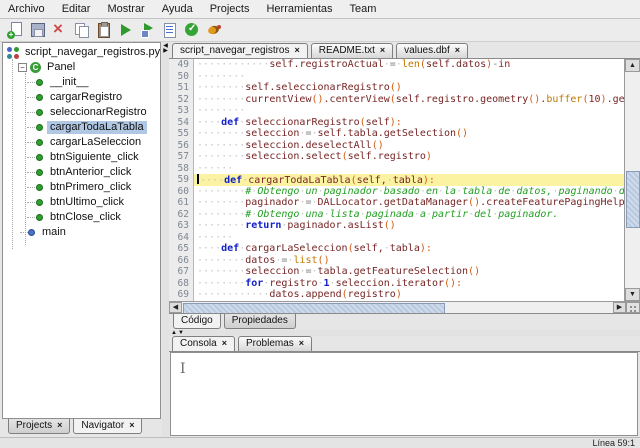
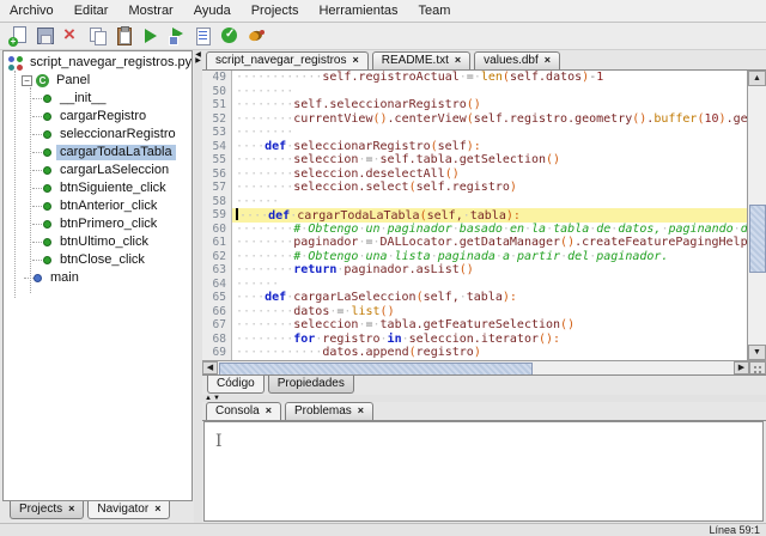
  Archivo
  Editar
  Mostrar
  Ayuda
  Projects
  Herramientas
  Team
  script_navegar_registros.py
  −
  C
  Panel
  __init__
  cargarRegistro
  seleccionarRegistro
  cargarTodaLaTabla
  cargarLaSeleccion
  btnSiguiente_click
  btnAnterior_click
  btnPrimero_click
  btnUltimo_click
  btnClose_click
  main
  Projects
  ×
  Navigator
  ×
  script_navegar_registros
  ×
  README.txt
  ×
  values.dbf
  ×
  49
  50
  51
  52
  53
  54
  55
  56
  57
  58
  59
  60
  61
  62
  63
  64
  65
  66
  67
  68
  69
- ············self.registroActual·=·len(self.datos)-in
+ ············self.registroActual·=·len(self.datos)-1
  ········
  ········self.seleccionarRegistro()
  ········currentView().centerView(self.registro.geometry().buffer(10).ge
  ········
  ····def·seleccionarRegistro(self):
  ········seleccion·=·self.tabla.getSelection()
  ········seleccion.deselectAll()
  ········seleccion.select(self.registro)
  ······
  ····def·cargarTodaLaTabla(self,·tabla):
  ········#·Obtengo·un·paginador·basado·en·la·tabla·de·datos,·paginando·d
  ········paginador·=·DALLocator.getDataManager().createFeaturePagingHelp
  ········#·Obtengo·una·lista·paginada·a·partir·del·paginador.
  ········return·paginador.asList()
  ······
  ····def·cargarLaSeleccion(self,·tabla):
  ········datos·=·list()
  ········seleccion·=·tabla.getFeatureSelection()
- ········for·registro·1·seleccion.iterator():
+ ········for·registro·in·seleccion.iterator():
  ············datos.append(registro)
  Código
  Propiedades
  Consola
  ×
  Problemas
  ×
  I
  Línea 59:1
